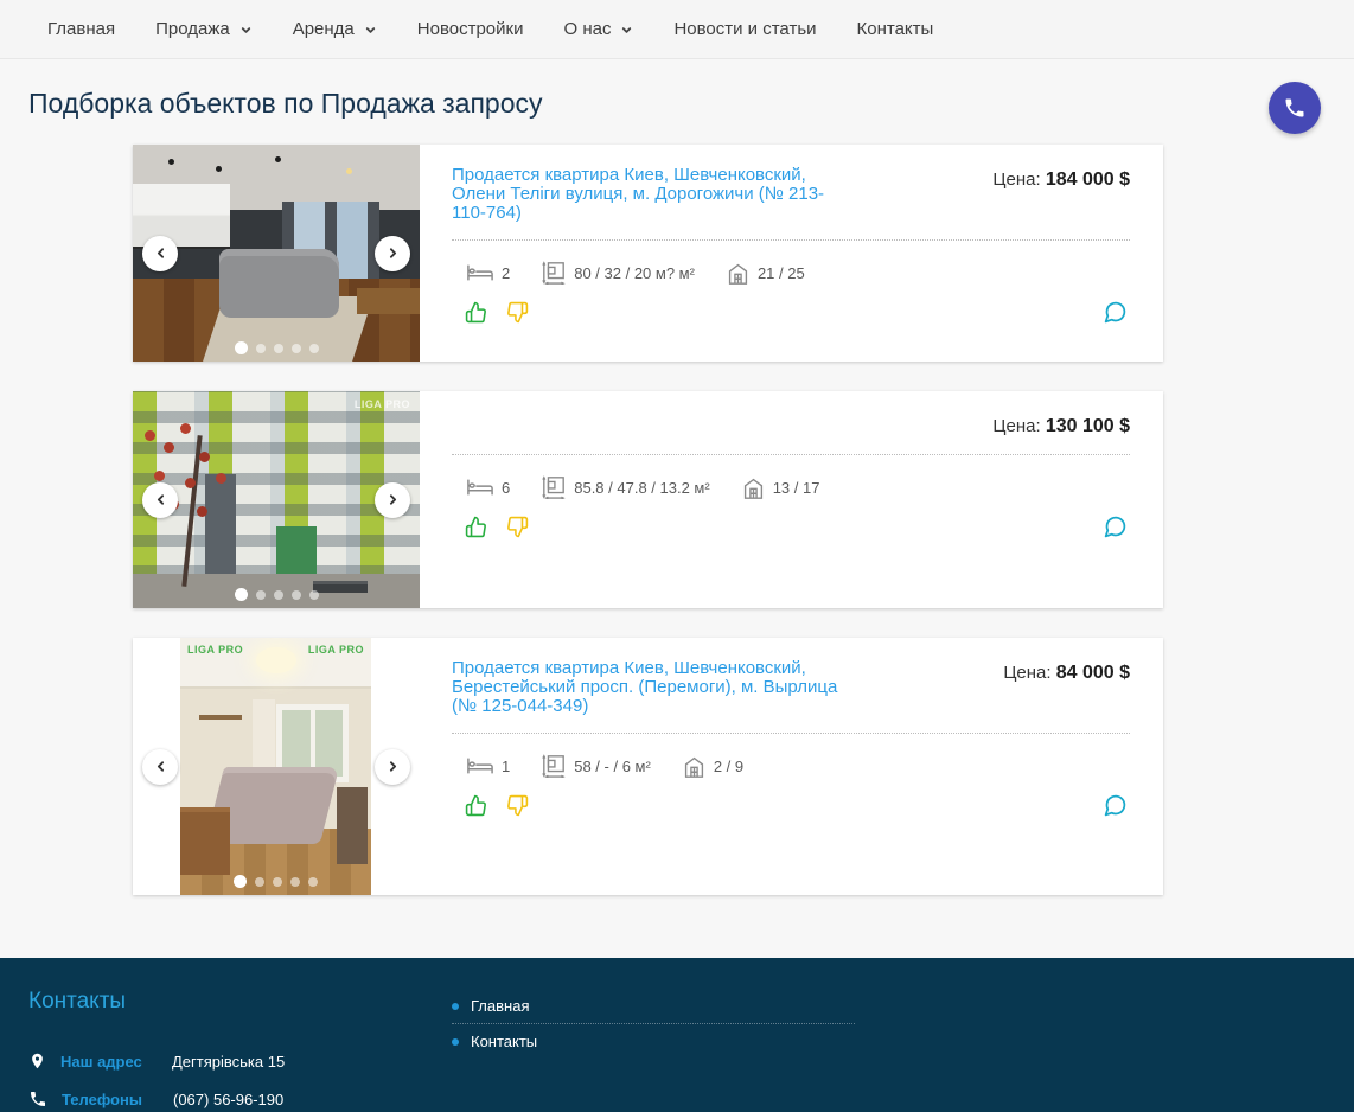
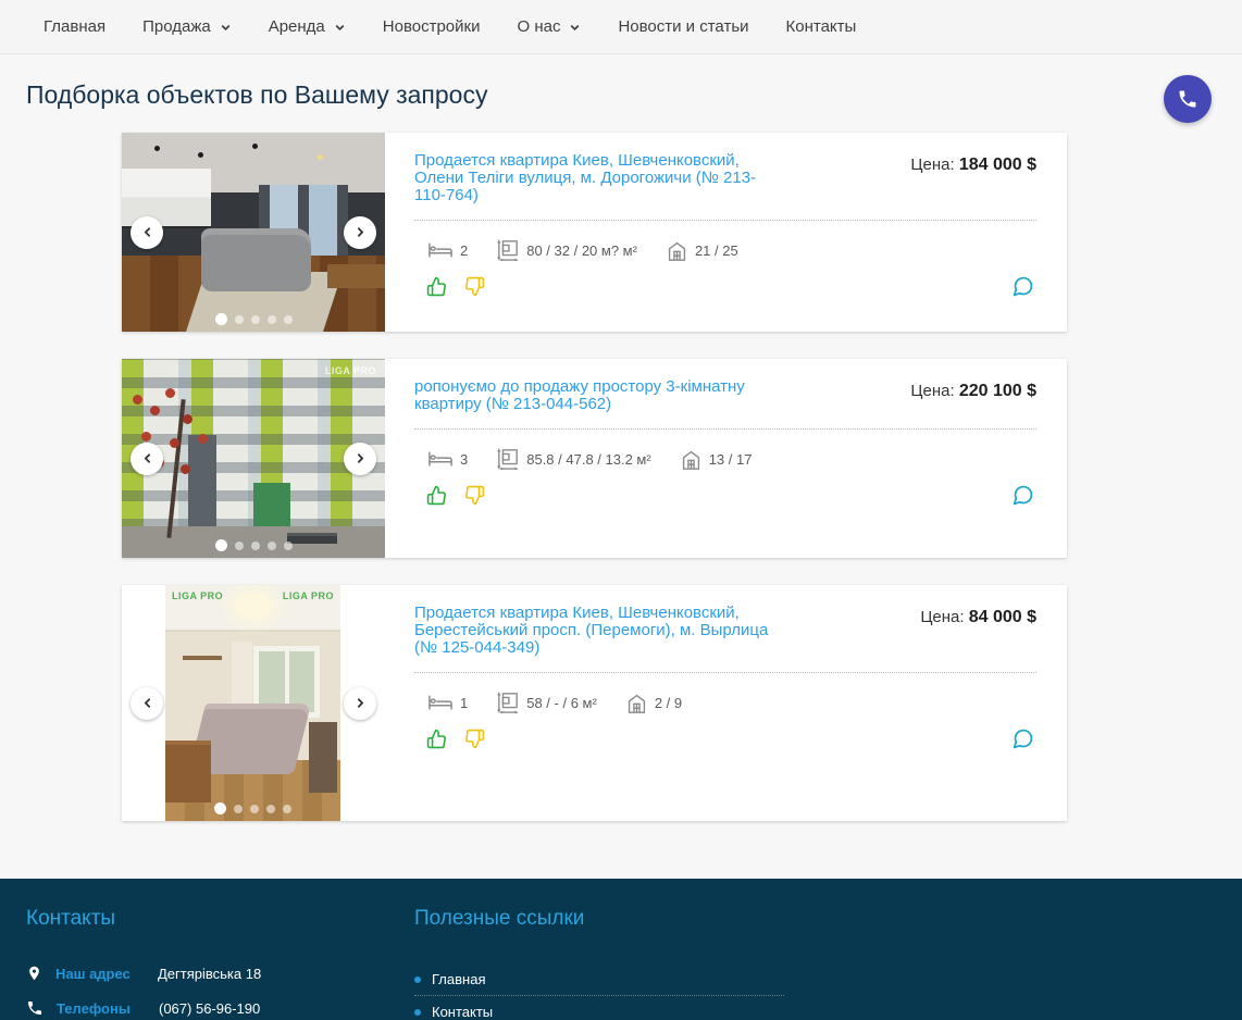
  Главная
  Продажа
  Аренда
  Новостройки
  О нас
  Новости и статьи
  Контакты
- Подборка объектов по Продажа запросу
+ Подборка объектов по Вашему запросу
  Продается квартира Киев, Шевченковский, Олени Теліги вулиця, м. Дорогожичи (№ 213-110-764)
  Цена: 184 000 $
  2
  80 / 32 / 20 м? м²
  21 / 25
  LIGA PRO
+ ропонуємо до продажу простору 3-кімнатну квартиру (№ 213-044-562)
- Цена: 130 100 $
+ Цена: 220 100 $
- 6
+ 3
  85.8 / 47.8 / 13.2 м²
  13 / 17
  LIGA PRO
  LIGA PRO
  Продается квартира Киев, Шевченковский, Берестейський просп. (Перемоги), м. Вырлица (№ 125-044-349)
  Цена: 84 000 $
  1
  58 / - / 6 м²
  2 / 9
  Контакты
  Наш адрес
- Дегтярівська 15
+ Дегтярівська 18
  Телефоны
  (067) 56-96-190
+ Полезные ссылки
  Главная
  Контакты
